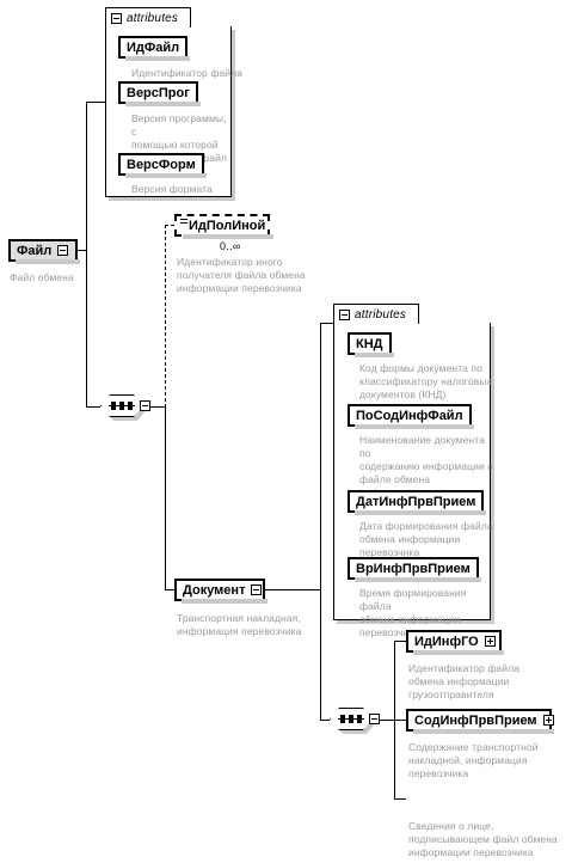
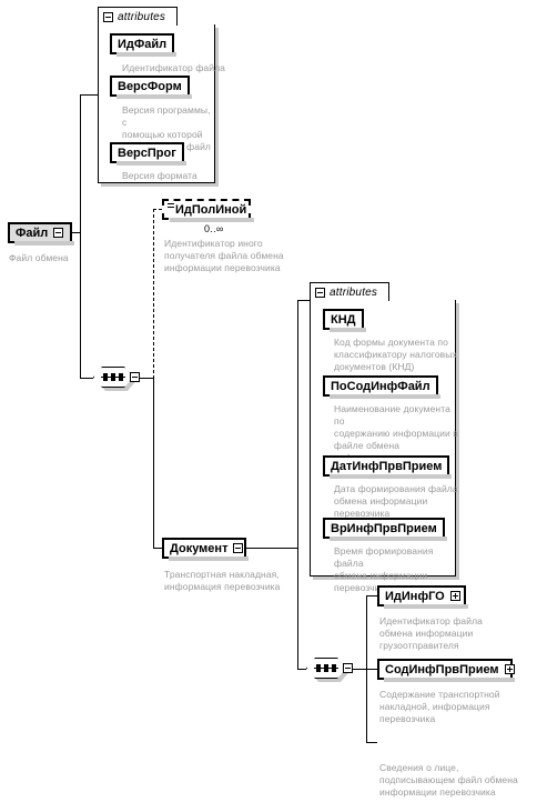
  attributes
  ИдФайл
  Идентификатор файла
- ВерсПрог
+ ВерсФорм
  Версия программы, с
  помощью которой
- ВерсФорм
+ ВерсПрог
  Версия формата
  Файл
  Файл обмена
  ИдПолИной
  0..∞
  Идентификатор иного
  получателя файла обмена
  информации перевозчика
  attributes
  КНД
  Код формы документа по
  классификатору налоговых
  документов (КНД)
  ПоСодИнфФайл
  Наименование документа по
  содержанию информации в
  ДатИнфПрвПрием
  Дата формирования файла
  обмена информации
  перевозчика
  ВрИнфПрвПрием
  Время формирования файла
  обмена информации
  перевозч
  Документ
  Транспортная накладная,
  информация перевозчика
  ИдИнфГО
  Идентификатор файла
  обмена информации
  грузоотправителя
  СодИнфПрвПрием
  Содержание транспортной
  накладной, информация
  перевозчика
  Сведения о лице,
  подписывающем файл обмена
  информации перевозчика
